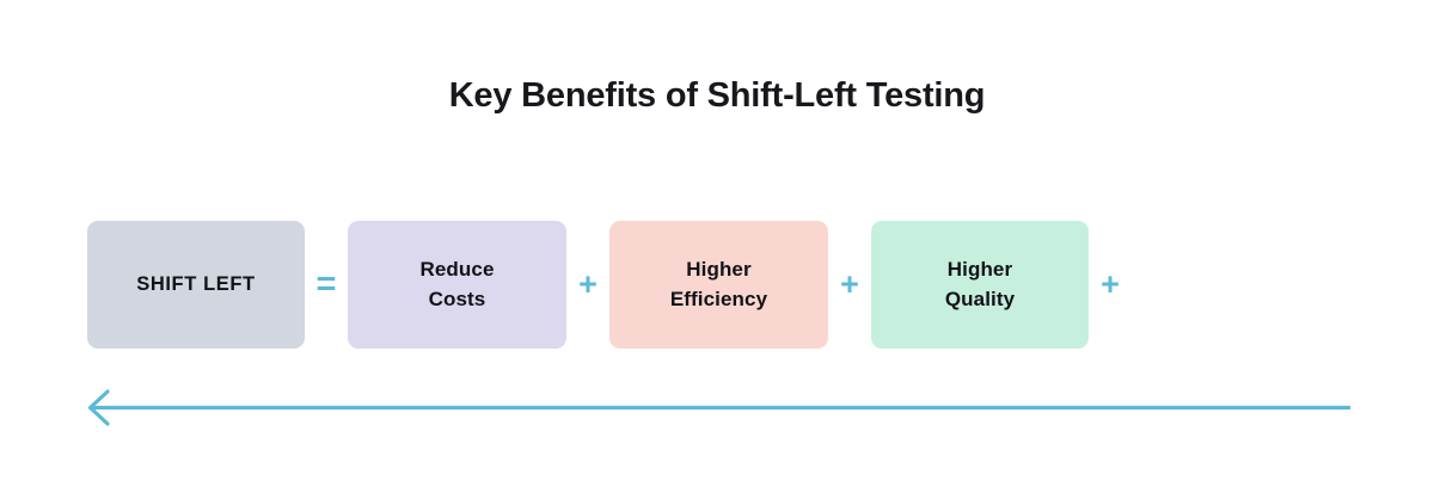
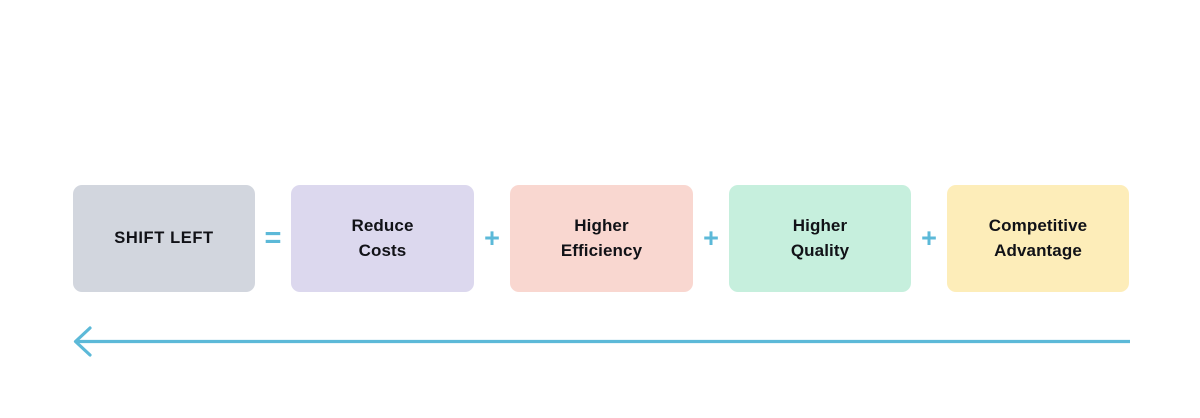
- Key Benefits of Shift-Left Testing
  SHIFT LEFT
  =
  Reduce
  Costs
  +
  Higher
  Efficiency
  +
  Higher
  Quality
  +
+ Competitive
+ Advantage
